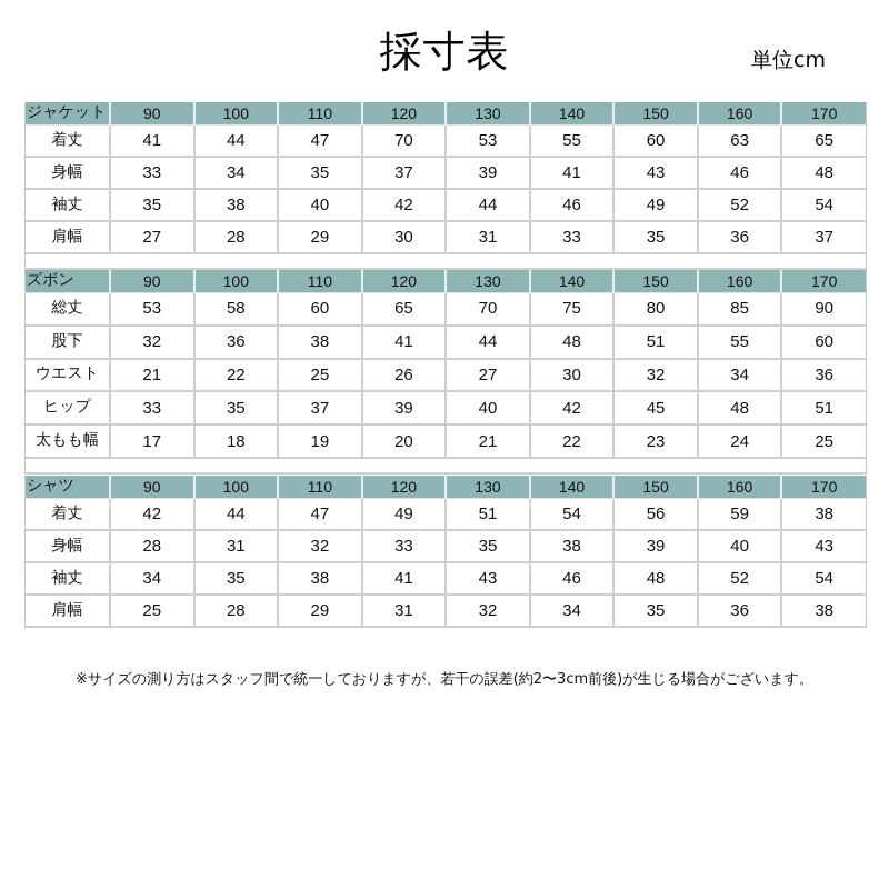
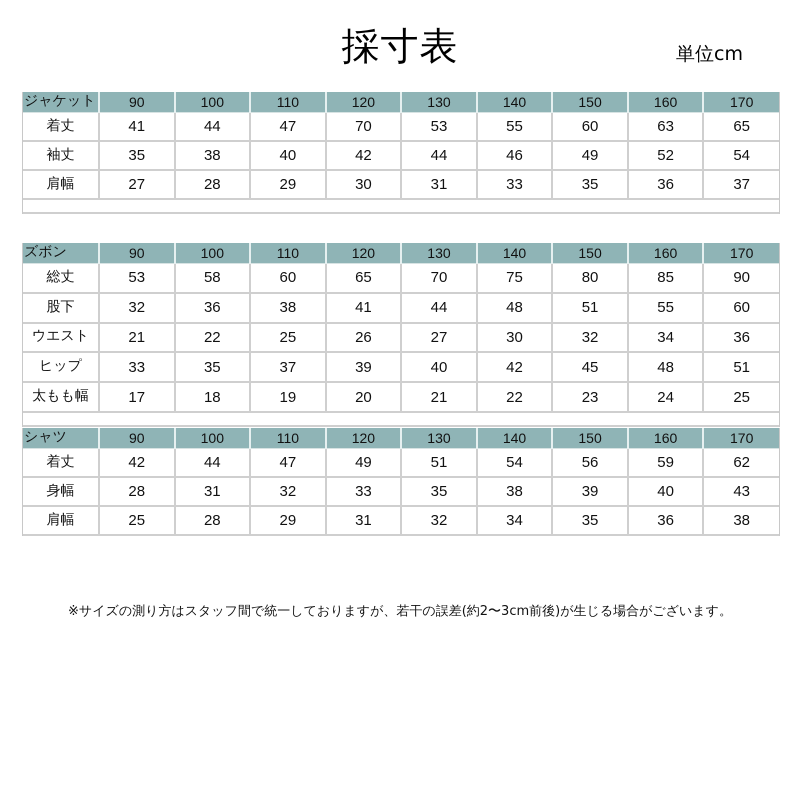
  採寸表
  単位cm
  ジャケット	90	100	110	120	130	140	150	160	170
  着丈	41	44	47	70	53	55	60	63	65
- 身幅	33	34	35	37	39	41	43	46	48
  袖丈	35	38	40	42	44	46	49	52	54
  肩幅	27	28	29	30	31	33	35	36	37
  ズボン	90	100	110	120	130	140	150	160	170
  総丈	53	58	60	65	70	75	80	85	90
  股下	32	36	38	41	44	48	51	55	60
  ウエスト	21	22	25	26	27	30	32	34	36
  ヒップ	33	35	37	39	40	42	45	48	51
  太もも幅	17	18	19	20	21	22	23	24	25
  シャツ	90	100	110	120	130	140	150	160	170
- 着丈	42	44	47	49	51	54	56	59	38
+ 着丈	42	44	47	49	51	54	56	59	62
  身幅	28	31	32	33	35	38	39	40	43
- 袖丈	34	35	38	41	43	46	48	52	54
  肩幅	25	28	29	31	32	34	35	36	38
  ※サイズの測り方はスタッフ間で統一しておりますが、若干の誤差(約2〜3cm前後)が生じる場合がございます。
